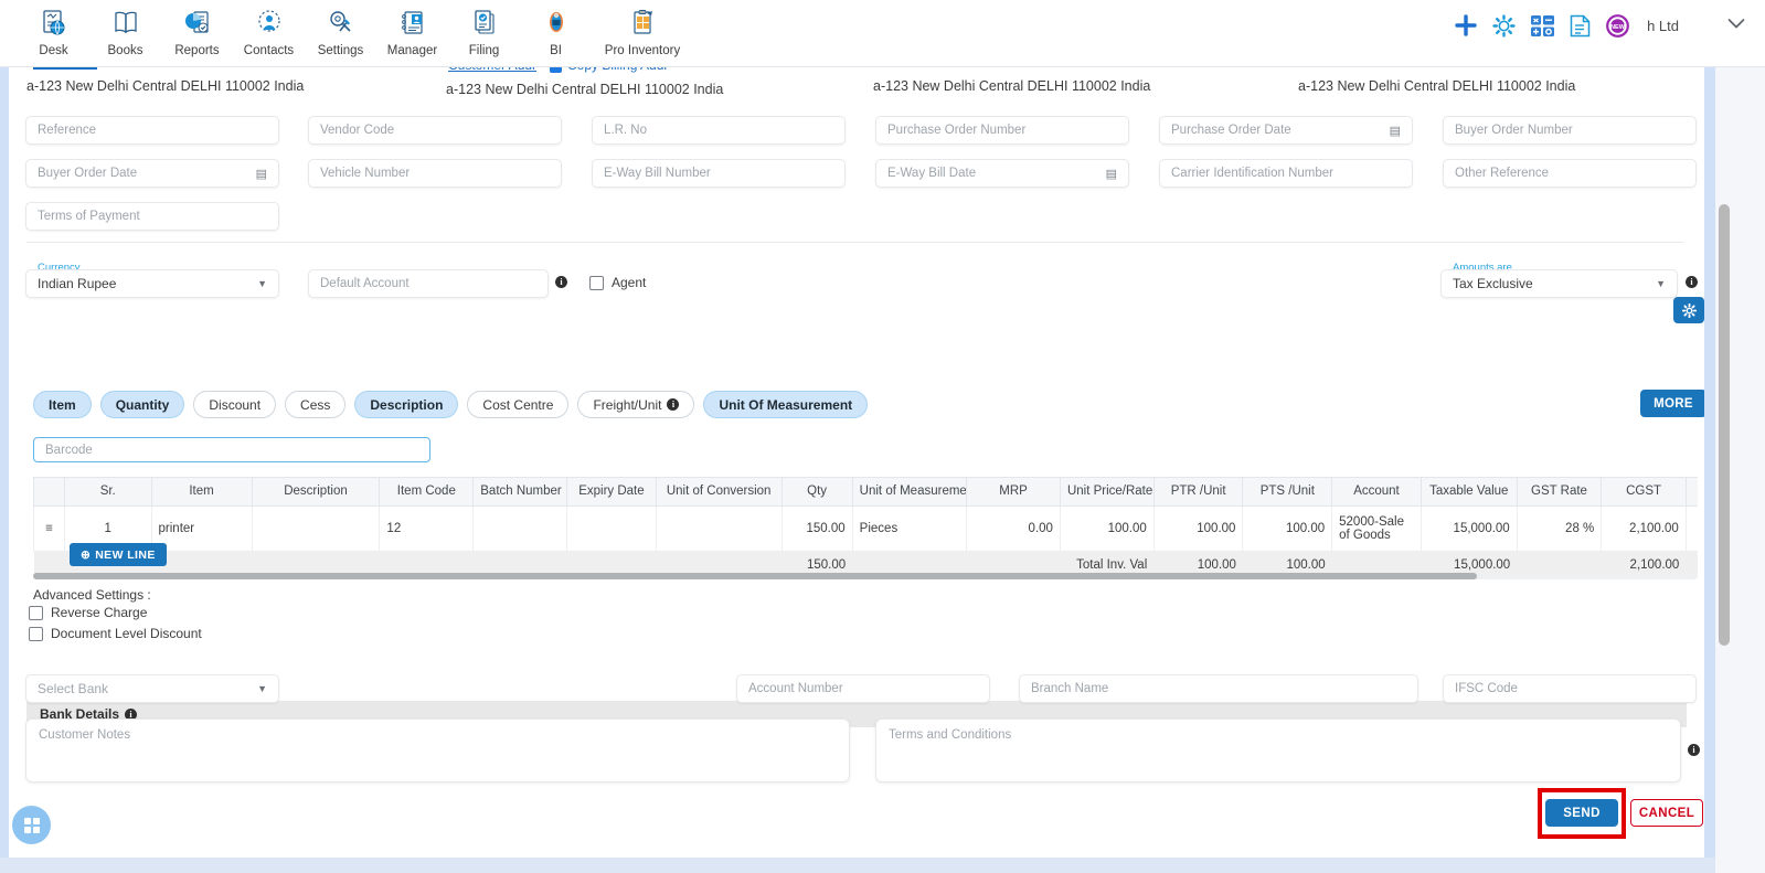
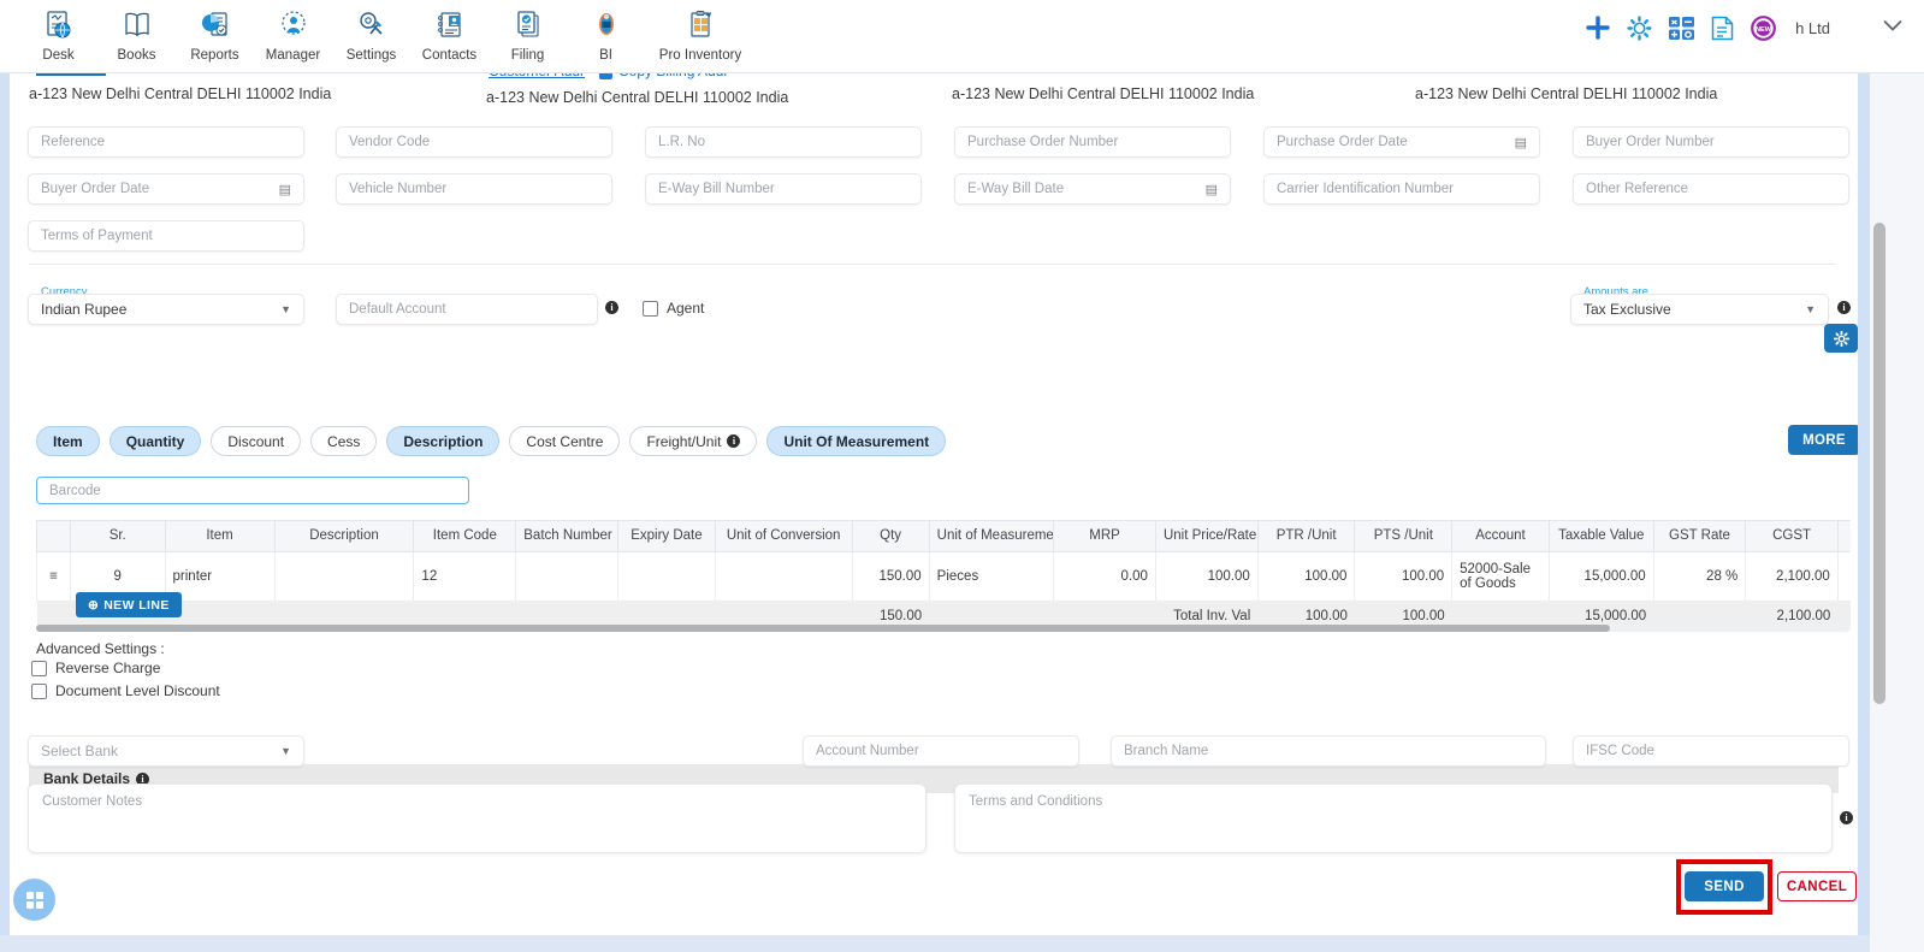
  Desk
  Books
  Reports
- Contacts
+ Manager
  Settings
- Manager
+ Contacts
  Filing
  BI
  Pro Inventory
  h Ltd
  a-123 New Delhi Central DELHI 110002 India
  a-123 New Delhi Central DELHI 110002 India
  a-123 New Delhi Central DELHI 110002 India
  a-123 New Delhi Central DELHI 110002 India
  Reference
  Vendor Code
  L.R. No
  Purchase Order Number
  Purchase Order Date
  ▤
  Buyer Order Number
  Buyer Order Date
  ▤
  Vehicle Number
  E-Way Bill Number
  E-Way Bill Date
  ▤
  Carrier Identification Number
  Other Reference
  Terms of Payment
  Currency
  Indian Rupee
  ▼
  Default Account
  i
  Agent
  Amounts are
  Tax Exclusive
  ▼
  i
  Item
  Quantity
  Discount
  Cess
  Description
  Cost Centre
  Freight/Unit
  i
  Unit Of Measurement
  MORE
  Barcode
  	Sr.	Item	Description	Item Code	Batch Number	Expiry Date	Unit of Conversion	Qty	Unit of Measureme	MRP	Unit Price/Rate	PTR /Unit	PTS /Unit	Account	Taxable Value	GST Rate	CGST
- ≡	1	printer		12				150.00	Pieces	0.00	100.00	100.00	100.00	52000-Sale of Goods	15,000.00	28 %	2,100.00
+ ≡	9	printer		12				150.00	Pieces	0.00	100.00	100.00	100.00	52000-Sale of Goods	15,000.00	28 %	2,100.00
  								150.00			Total Inv. Val	100.00	100.00		15,000.00		2,100.00
  ⊕
  NEW LINE
  Advanced Settings :
  Reverse Charge
  Document Level Discount
  Bank Details
  i
  Select Bank
  ▼
  Account Number
  Branch Name
  IFSC Code
  Customer Notes
  Terms and Conditions
  i
  SEND
  CANCEL
